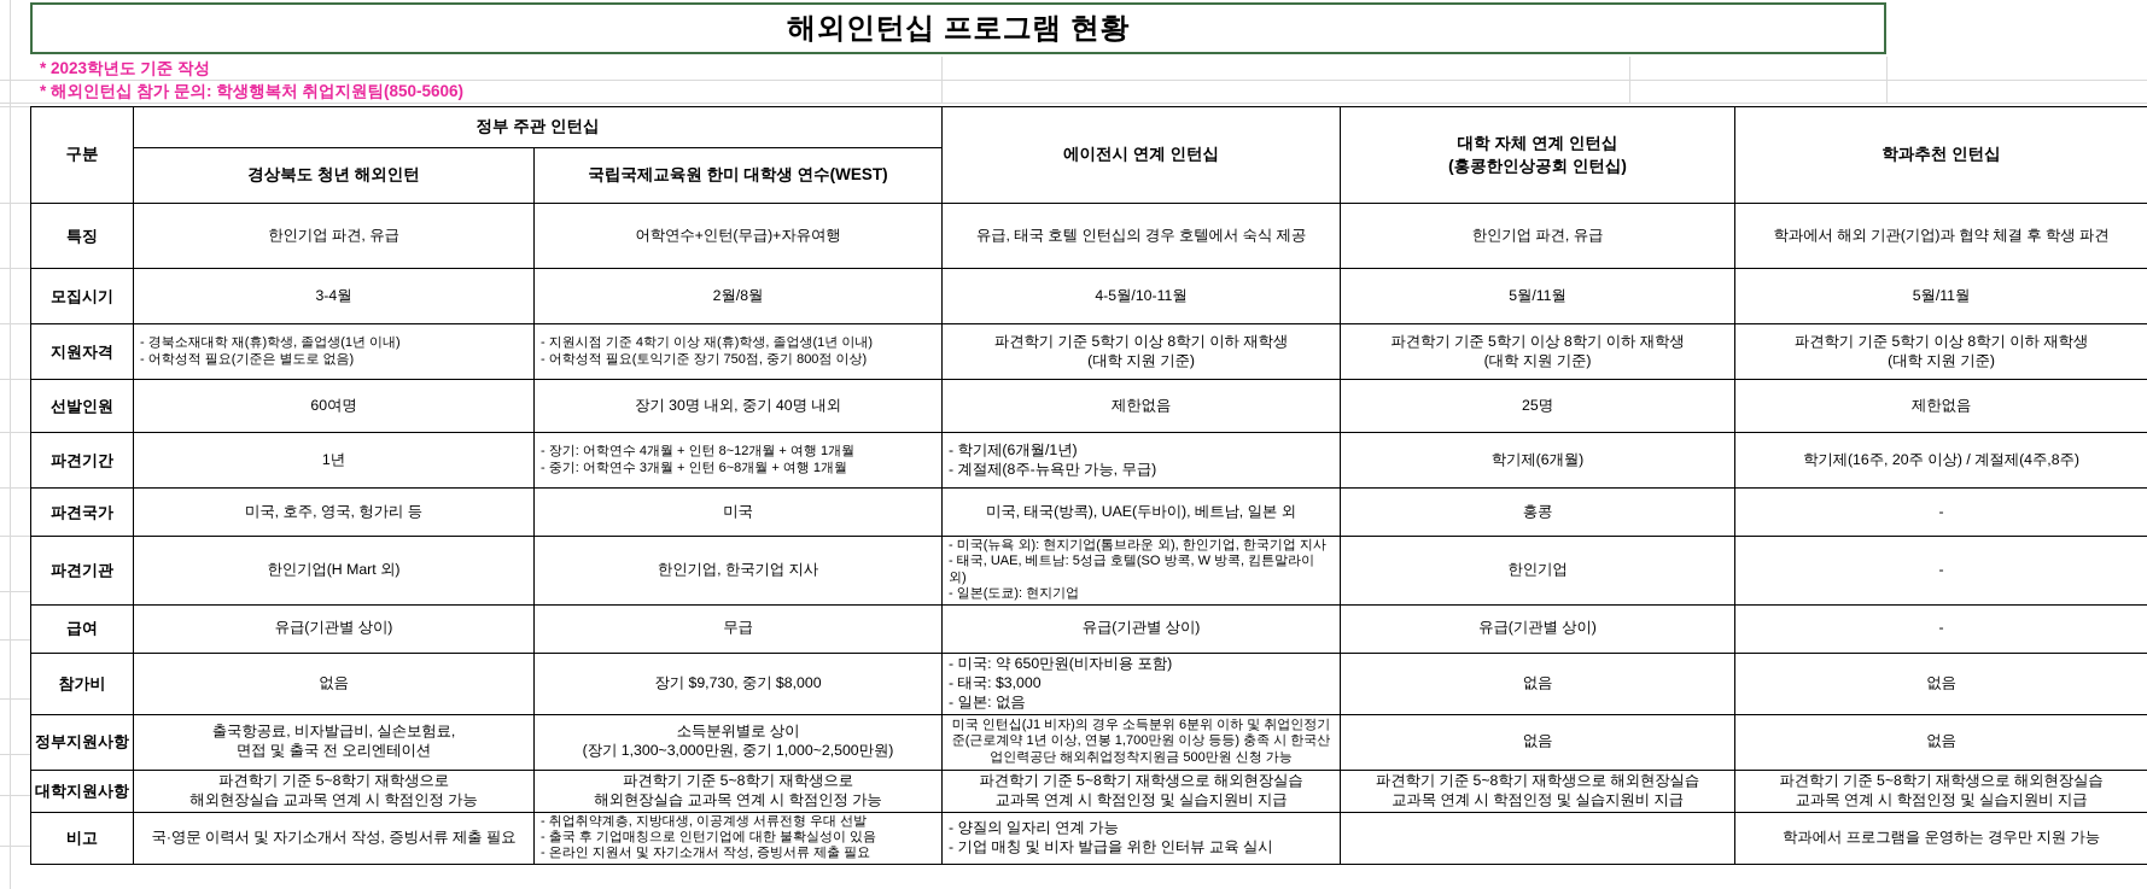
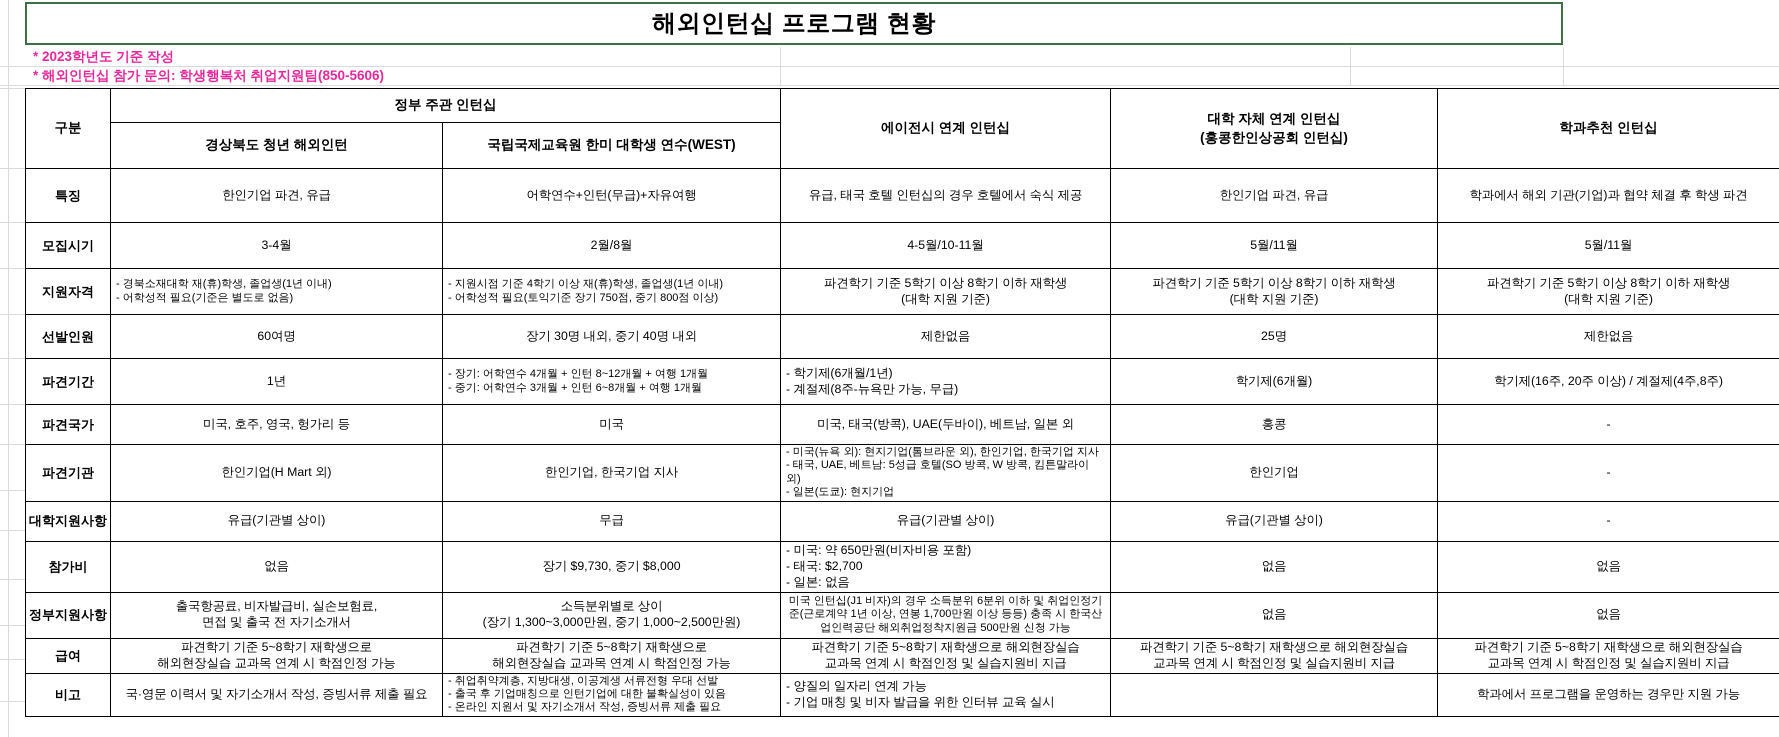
  해외인턴십 프로그램 현황
  * 2023학년도 기준 작성
  * 해외인턴십 참가 문의: 학생행복처 취업지원팀(850-5606)
  구분	정부 주관 인턴십	에이전시 연계 인턴십	대학 자체 연계 인턴십 (홍콩한인상공회 인턴십)	학과추천 인턴십
  경상북도 청년 해외인턴	국립국제교육원 한미 대학생 연수(WEST)
  특징	한인기업 파견, 유급	어학연수+인턴(무급)+자유여행	유급, 태국 호텔 인턴십의 경우 호텔에서 숙식 제공	한인기업 파견, 유급	학과에서 해외 기관(기업)과 협약 체결 후 학생 파견
  모집시기	3-4월	2월/8월	4-5월/10-11월	5월/11월	5월/11월
  지원자격	- 경북소재대학 재(휴)학생, 졸업생(1년 이내)- 어학성적 필요(기준은 별도로 없음)	- 지원시점 기준 4학기 이상 재(휴)학생, 졸업생(1년 이내)- 어학성적 필요(토익기준 장기 750점, 중기 800점 이상)	파견학기 기준 5학기 이상 8학기 이하 재학생(대학 지원 기준)	파견학기 기준 5학기 이상 8학기 이하 재학생(대학 지원 기준)	파견학기 기준 5학기 이상 8학기 이하 재학생(대학 지원 기준)
  선발인원	60여명	장기 30명 내외, 중기 40명 내외	제한없음	25명	제한없음
  파견기간	1년	- 장기: 어학연수 4개월 + 인턴 8~12개월 + 여행 1개월- 중기: 어학연수 3개월 + 인턴 6~8개월 + 여행 1개월	- 학기제(6개월/1년)- 계절제(8주-뉴욕만 가능, 무급)	학기제(6개월)	학기제(16주, 20주 이상) / 계절제(4주,8주)
  파견국가	미국, 호주, 영국, 헝가리 등	미국	미국, 태국(방콕), UAE(두바이), 베트남, 일본 외	홍콩	-
  파견기관	한인기업(H Mart 외)	한인기업, 한국기업 지사	- 미국(뉴욕 외): 현지기업(톰브라운 외), 한인기업, 한국기업 지사- 태국, UAE, 베트남: 5성급 호텔(SO 방콕, W 방콕, 킴튼말라이 외)- 일본(도쿄): 현지기업	한인기업	-
- 급여	유급(기관별 상이)	무급	유급(기관별 상이)	유급(기관별 상이)	-
+ 대학지원사항	유급(기관별 상이)	무급	유급(기관별 상이)	유급(기관별 상이)	-
- 참가비	없음	장기 $9,730, 중기 $8,000	- 미국: 약 650만원(비자비용 포함)- 태국: $3,000- 일본: 없음	없음	없음
+ 참가비	없음	장기 $9,730, 중기 $8,000	- 미국: 약 650만원(비자비용 포함)- 태국: $2,700- 일본: 없음	없음	없음
- 정부지원사항	출국항공료, 비자발급비, 실손보험료,면접 및 출국 전 오리엔테이션	소득분위별로 상이(장기 1,300~3,000만원, 중기 1,000~2,500만원)	미국 인턴십(J1 비자)의 경우 소득분위 6분위 이하 및 취업인정기준(근로계약 1년 이상, 연봉 1,700만원 이상 등등) 충족 시 한국산업인력공단 해외취업정착지원금 500만원 신청 가능	없음	없음
+ 정부지원사항	출국항공료, 비자발급비, 실손보험료,면접 및 출국 전 자기소개서	소득분위별로 상이(장기 1,300~3,000만원, 중기 1,000~2,500만원)	미국 인턴십(J1 비자)의 경우 소득분위 6분위 이하 및 취업인정기준(근로계약 1년 이상, 연봉 1,700만원 이상 등등) 충족 시 한국산업인력공단 해외취업정착지원금 500만원 신청 가능	없음	없음
- 대학지원사항	파견학기 기준 5~8학기 재학생으로해외현장실습 교과목 연계 시 학점인정 가능	파견학기 기준 5~8학기 재학생으로해외현장실습 교과목 연계 시 학점인정 가능	파견학기 기준 5~8학기 재학생으로 해외현장실습교과목 연계 시 학점인정 및 실습지원비 지급	파견학기 기준 5~8학기 재학생으로 해외현장실습교과목 연계 시 학점인정 및 실습지원비 지급	파견학기 기준 5~8학기 재학생으로 해외현장실습교과목 연계 시 학점인정 및 실습지원비 지급
+ 급여	파견학기 기준 5~8학기 재학생으로해외현장실습 교과목 연계 시 학점인정 가능	파견학기 기준 5~8학기 재학생으로해외현장실습 교과목 연계 시 학점인정 가능	파견학기 기준 5~8학기 재학생으로 해외현장실습교과목 연계 시 학점인정 및 실습지원비 지급	파견학기 기준 5~8학기 재학생으로 해외현장실습교과목 연계 시 학점인정 및 실습지원비 지급	파견학기 기준 5~8학기 재학생으로 해외현장실습교과목 연계 시 학점인정 및 실습지원비 지급
  비고	국·영문 이력서 및 자기소개서 작성, 증빙서류 제출 필요	- 취업취약계층, 지방대생, 이공계생 서류전형 우대 선발- 출국 후 기업매칭으로 인턴기업에 대한 불확실성이 있음- 온라인 지원서 및 자기소개서 작성, 증빙서류 제출 필요	- 양질의 일자리 연계 가능- 기업 매칭 및 비자 발급을 위한 인터뷰 교육 실시		학과에서 프로그램을 운영하는 경우만 지원 가능
